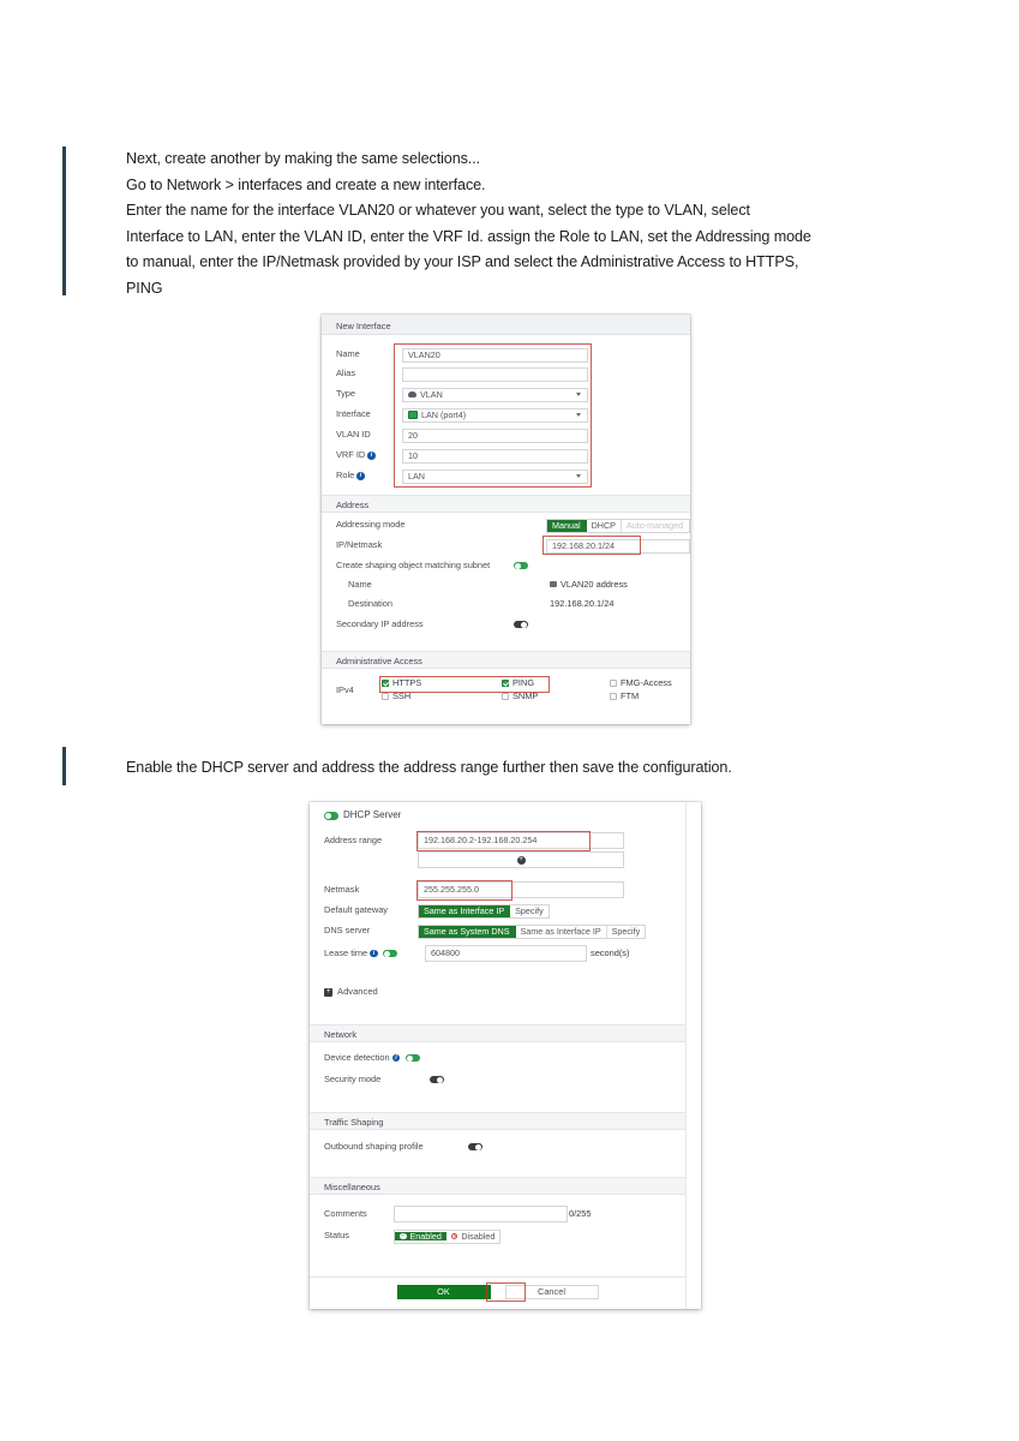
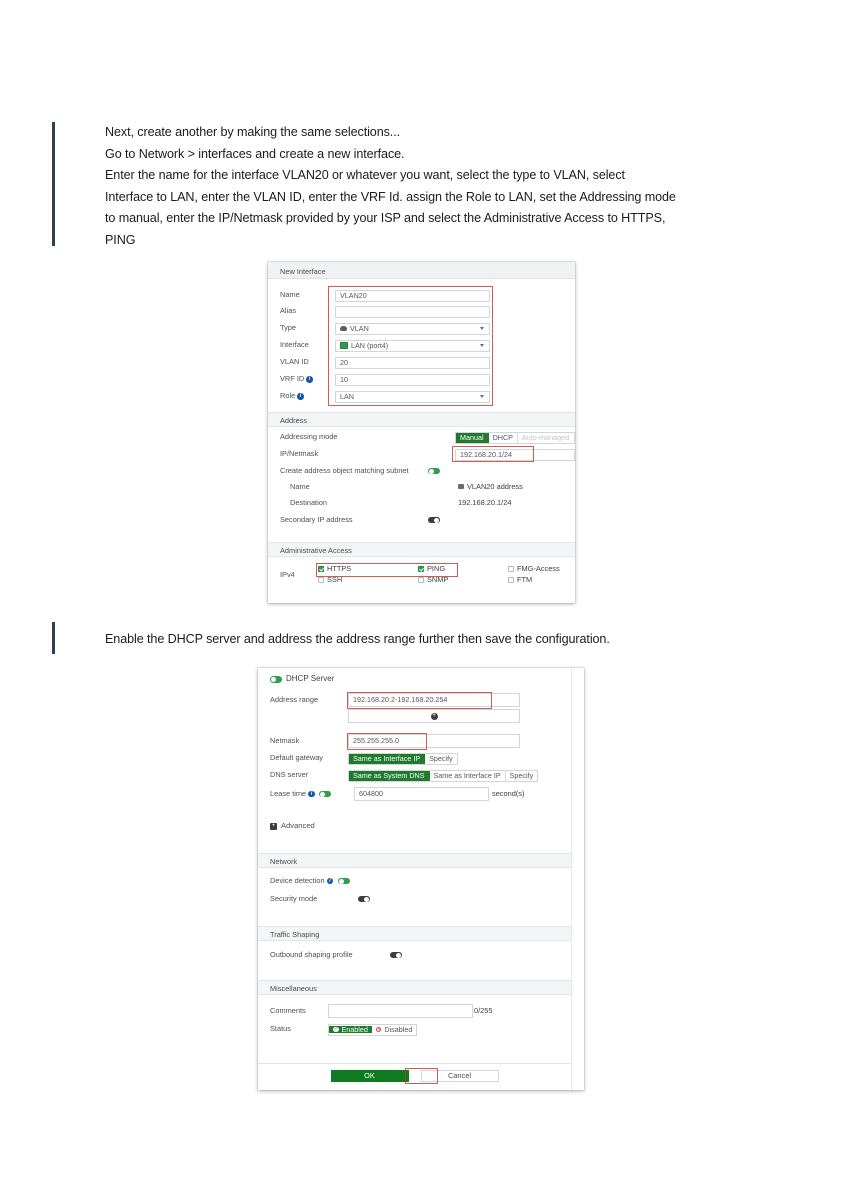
  Next, create another by making the same selections...
  Go to Network > interfaces and create a new interface.
  Enter the name for the interface VLAN20 or whatever you want, select the type to VLAN, select
  Interface to LAN, enter the VLAN ID, enter the VRF Id. assign the Role to LAN, set the Addressing mode
  to manual, enter the IP/Netmask provided by your ISP and select the Administrative Access to HTTPS,
  PING
  New Interface
  Name
  VLAN20
  Alias
  Type
  VLAN
  Interface
  LAN (port4)
  VLAN ID
  20
  VRF ID
  10
  Role
  LAN
  Address
  Addressing mode
  Manual
  DHCP
  Auto-managed
  IP/Netmask
  192.168.20.1/24
- Create shaping object matching subnet
+ Create address object matching subnet
  Name
  VLAN20 address
  Destination
  192.168.20.1/24
  Secondary IP address
  Administrative Access
  IPv4
  HTTPS
  PING
  FMG-Access
  SSH
  SNMP
  FTM
  Enable the DHCP server and address the address range further then save the configuration.
  DHCP Server
  Address range
  192.168.20.2-192.168.20.254
  Netmask
  255.255.255.0
  Default gateway
  Same as Interface IP
  Specify
  DNS server
  Same as System DNS
  Same as Interface IP
  Specify
  Lease time
  604800
  second(s)
  Advanced
  Network
  Device detection
  Security mode
  Traffic Shaping
  Outbound shaping profile
  Miscellaneous
  Comments
  0/255
  Status
  Enabled
  Disabled
  OK
  Cancel
